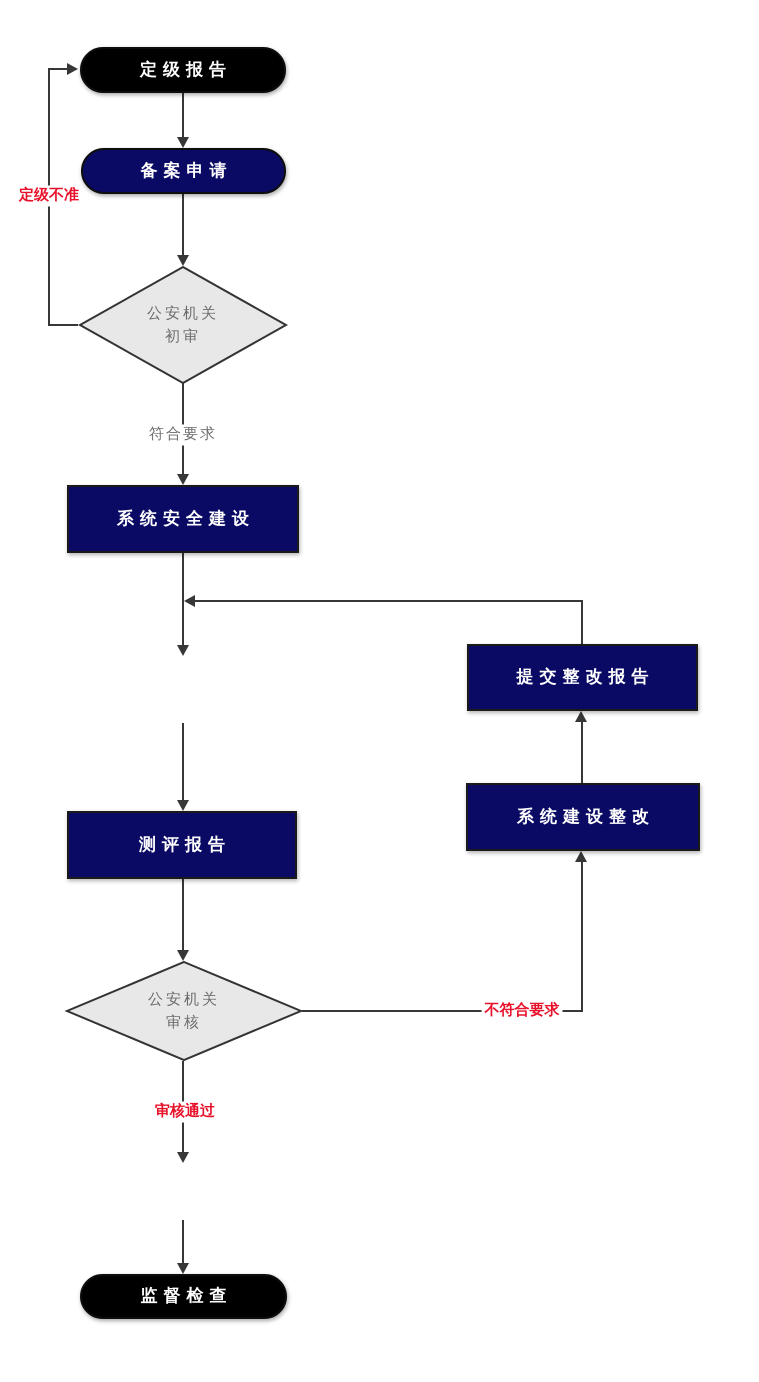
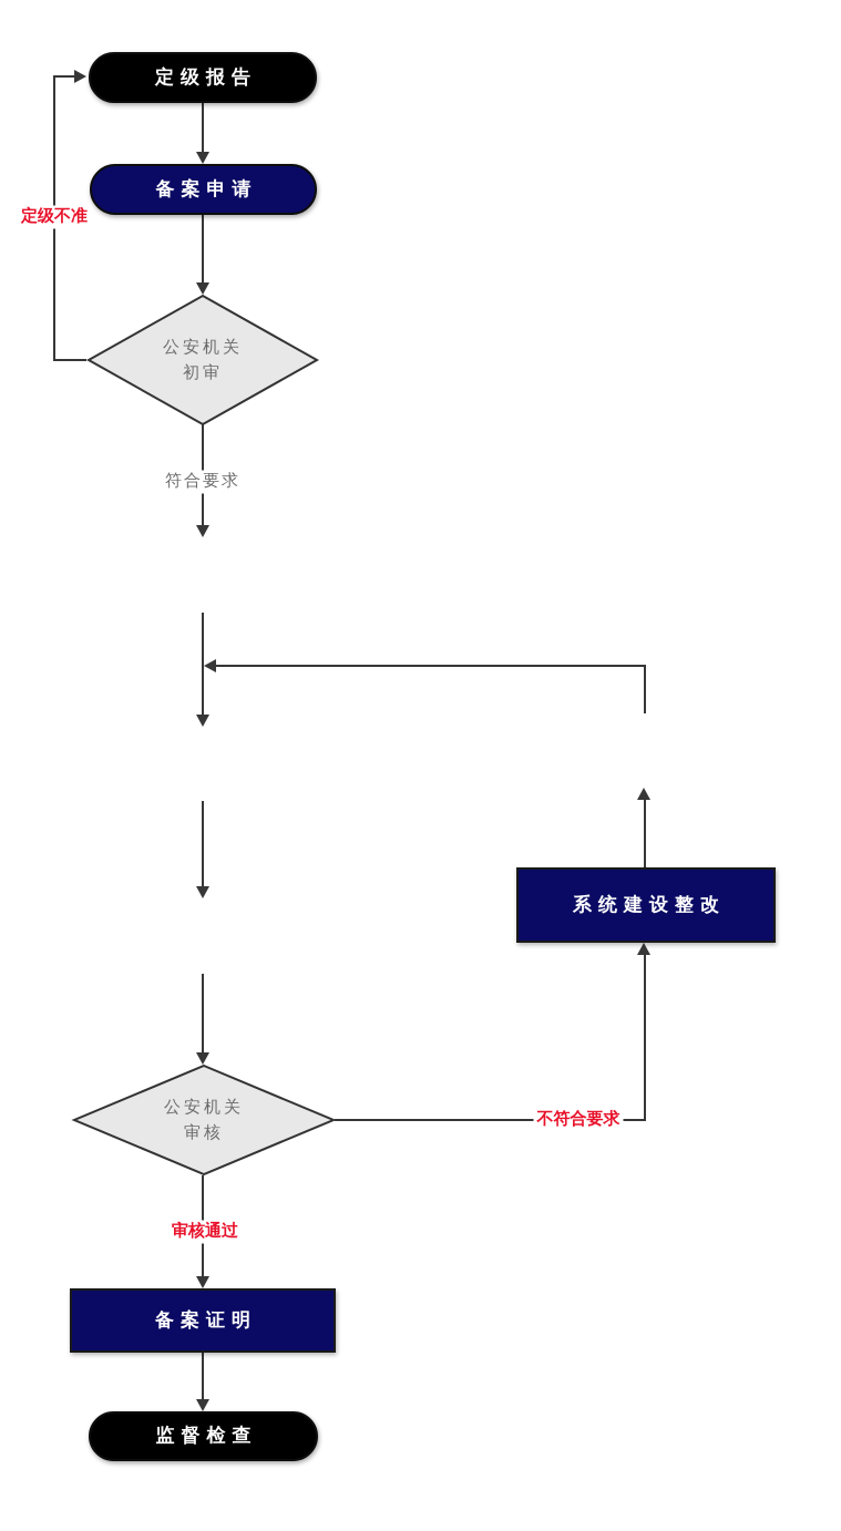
  定级不准
  符合要求
  不符合要求
  审核通过
  定级报告
  备案申请
  公安机关
  初审
- 系统安全建设
- 测评报告
  公安机关
  审核
+ 备案证明
  监督检查
- 提交整改报告
  系统建设整改
